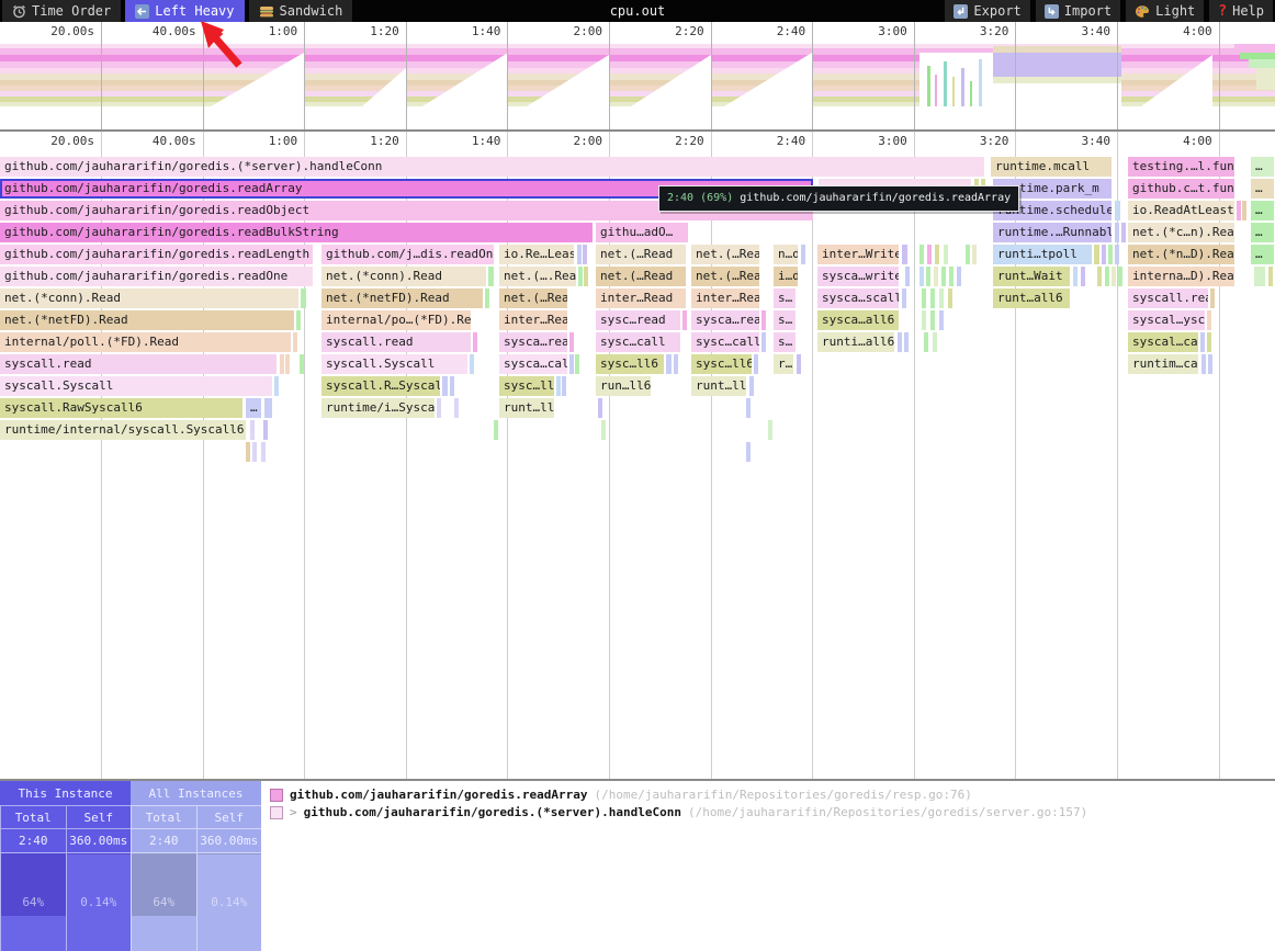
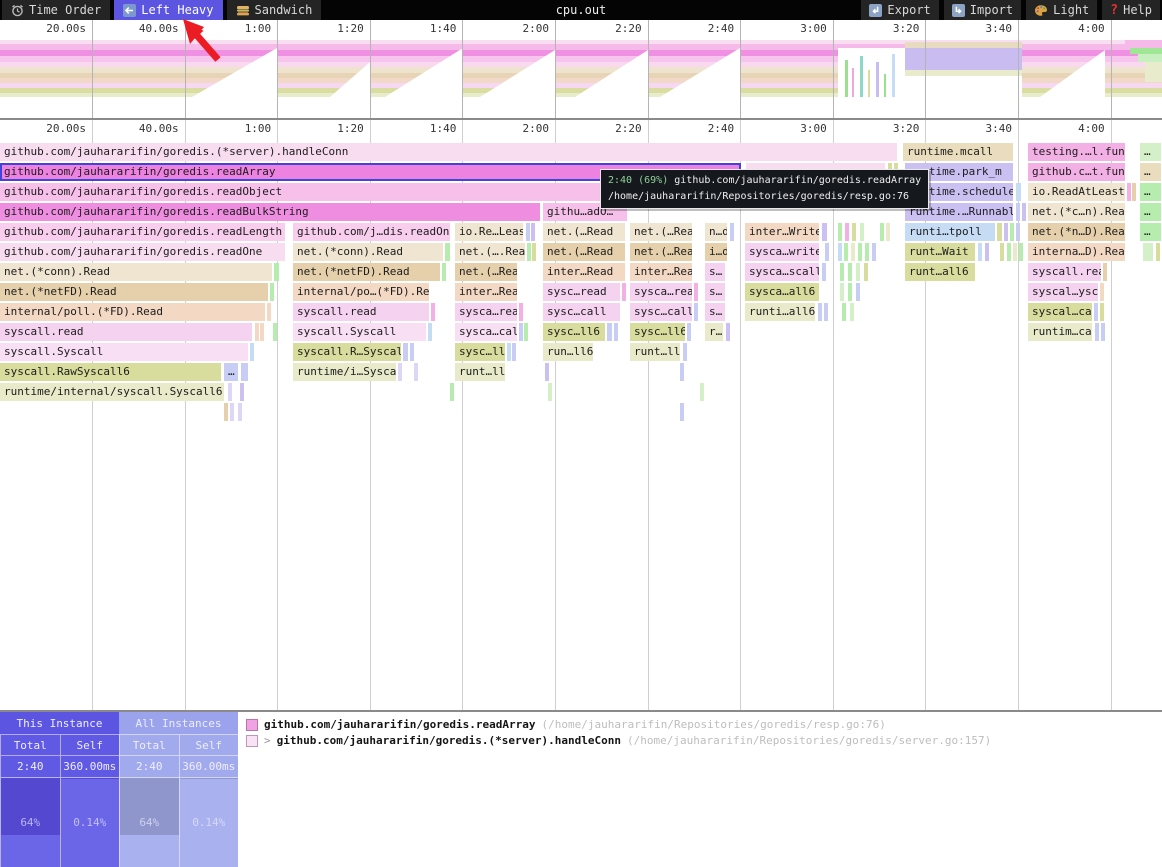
  Time Order
  Left Heavy
  Sandwich
  cpu.out
  Export
  Import
  Light
  ?
  Help
  20.00s
  40.00s
  1:00
  1:20
  1:40
  2:00
  2:20
  2:40
  3:00
  3:20
  3:40
  4:00
  20.00s
  40.00s
  1:00
  1:20
  1:40
  2:00
  2:20
  2:40
  3:00
  3:20
  3:40
  4:00
  github.com/jauhararifin/goredis.(*server).handleConn
  runtime.mcall
  testing.…l.fun
  …
  github.com/jauhararifin/goredis.readArray
  time.park_m
  github.c…t.fun
  …
  github.com/jauhararifin/goredis.readObject
  time.schedule
  io.ReadAtLeast
  …
  github.com/jauhararifin/goredis.readBulkString
  githu…adO…
  runtime.…Runnabl
  net.(*c…n).Rea
  …
  github.com/jauhararifin/goredis.readLength
  github.com/j…dis.readOn
  io.Re…Leas
  net.(…Read
  net.(…Rea
  n…d
  inter…Write
  runti…tpoll
  net.(*n…D).Rea
  …
  github.com/jauhararifin/goredis.readOne
  net.(*conn).Read
  net.(….Rea
  net.(…Read
  net.(…Rea
  i…d
  sysca…write
  runt…Wait
  interna…D).Rea
  net.(*conn).Read
  net.(*netFD).Read
  net.(…Rea
  inter…Read
  inter…Rea
  s…
  sysca…scall
  runt…all6
  syscall.re
  net.(*netFD).Read
  internal/po…(*FD).Re
  inter…Rea
  sysc…read
  sysca…rea
  s…
  sysca…all6
  syscal…ysc
  internal/poll.(*FD).Read
  syscall.read
  sysca…rea
  sysc…call
  sysc…call
  s…
  runti…all6
  syscal…ca
  syscall.read
  syscall.Syscall
  sysca…cal
  sysc…ll6
  sysc…ll6
  r…
  runtim…ca
  syscall.Syscall
  syscall.R…Syscal
  sysc…ll
  run…ll6
  runt…ll
  syscall.RawSyscall6
  …
  runtime/i…Sysca
  runt…ll
  runtime/internal/syscall.Syscall6
  2:40 (69%) github.com/jauhararifin/goredis.readArray
+ /home/jauhararifin/Repositories/goredis/resp.go:76
  This Instance
  Total
  Self
  2:40
  360.00ms
  64%
  0.14%
  All Instances
  Total
  Self
  2:40
  360.00ms
  64%
  0.14%
  github.com/jauhararifin/goredis.readArray
  (/home/jauhararifin/Repositories/goredis/resp.go:76)
  >
  github.com/jauhararifin/goredis.(*server).handleConn
  (/home/jauhararifin/Repositories/goredis/server.go:157)
